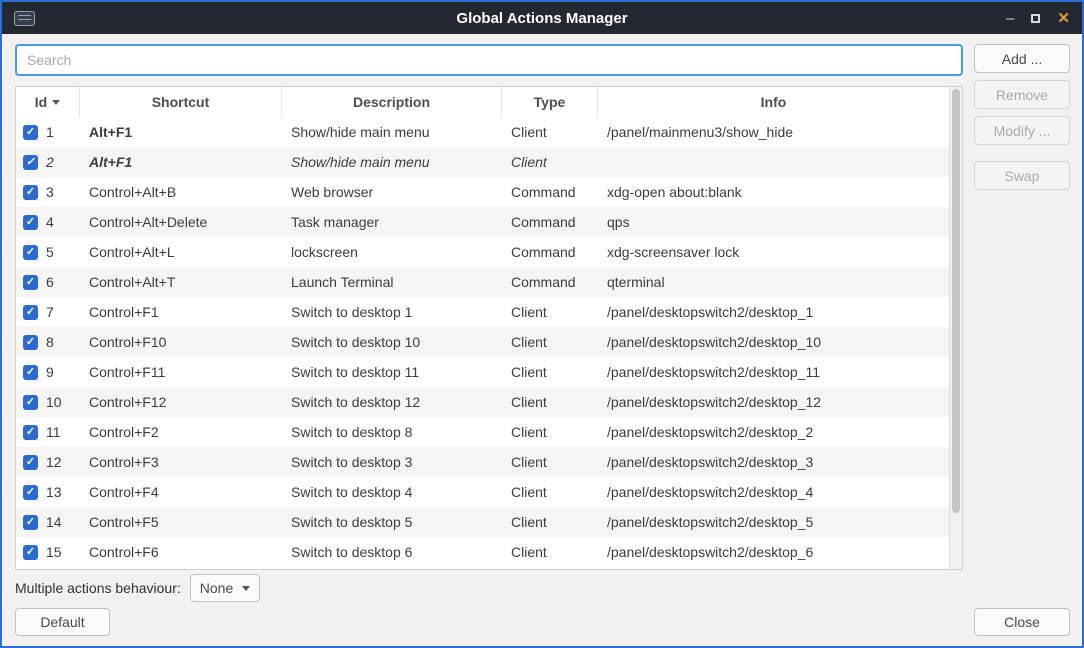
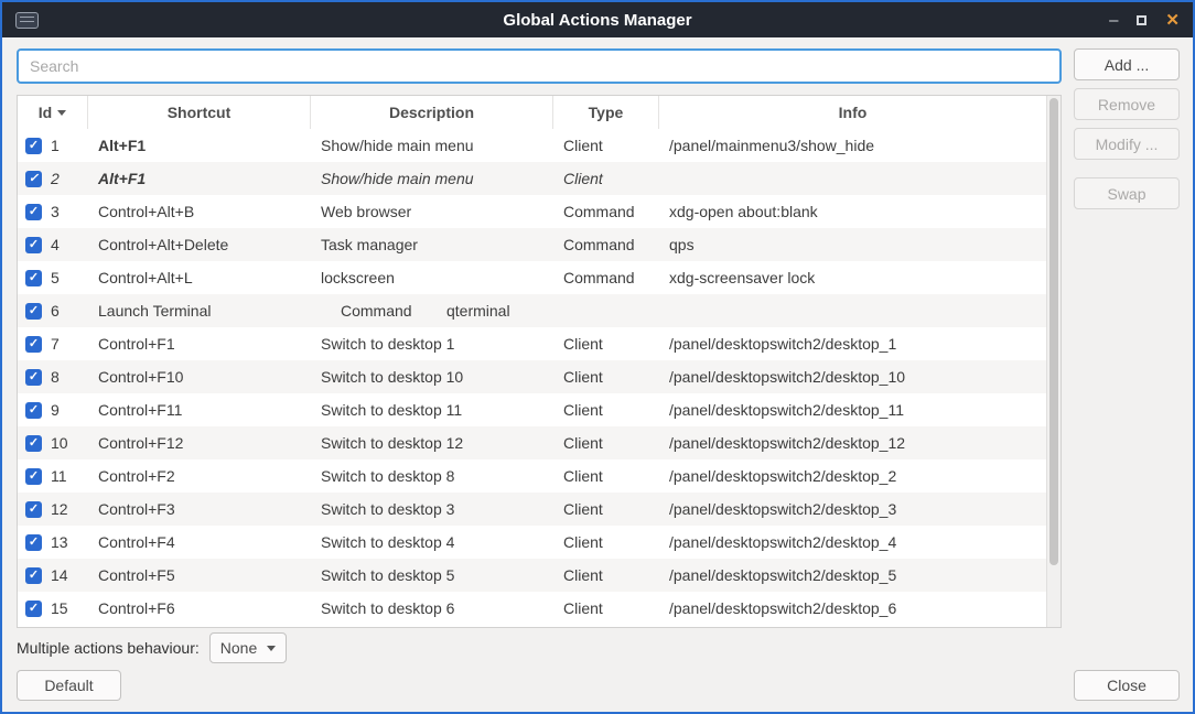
  Global Actions Manager
  –
  ✕
  Search
  Add ...
  Remove
  Modify ...
  Swap
  Id
  Shortcut
  Description
  Type
  Info
  1
  Alt+F1
  Show/hide main menu
  Client
  /panel/mainmenu3/show_hide
  2
  Alt+F1
  Show/hide main menu
  Client
  3
  Control+Alt+B
  Web browser
  Command
  xdg-open about:blank
  4
  Control+Alt+Delete
  Task manager
  Command
  qps
  5
  Control+Alt+L
  lockscreen
  Command
  xdg-screensaver lock
  6
- Control+Alt+T
  Launch Terminal
  Command
  qterminal
  7
  Control+F1
  Switch to desktop 1
  Client
  /panel/desktopswitch2/desktop_1
  8
  Control+F10
  Switch to desktop 10
  Client
  /panel/desktopswitch2/desktop_10
  9
  Control+F11
  Switch to desktop 11
  Client
  /panel/desktopswitch2/desktop_11
  10
  Control+F12
  Switch to desktop 12
  Client
  /panel/desktopswitch2/desktop_12
  11
  Control+F2
  Switch to desktop 8
  Client
  /panel/desktopswitch2/desktop_2
  12
  Control+F3
  Switch to desktop 3
  Client
  /panel/desktopswitch2/desktop_3
  13
  Control+F4
  Switch to desktop 4
  Client
  /panel/desktopswitch2/desktop_4
  14
  Control+F5
  Switch to desktop 5
  Client
  /panel/desktopswitch2/desktop_5
  15
  Control+F6
  Switch to desktop 6
  Client
  /panel/desktopswitch2/desktop_6
  Multiple actions behaviour:
  None
  Default
  Close
